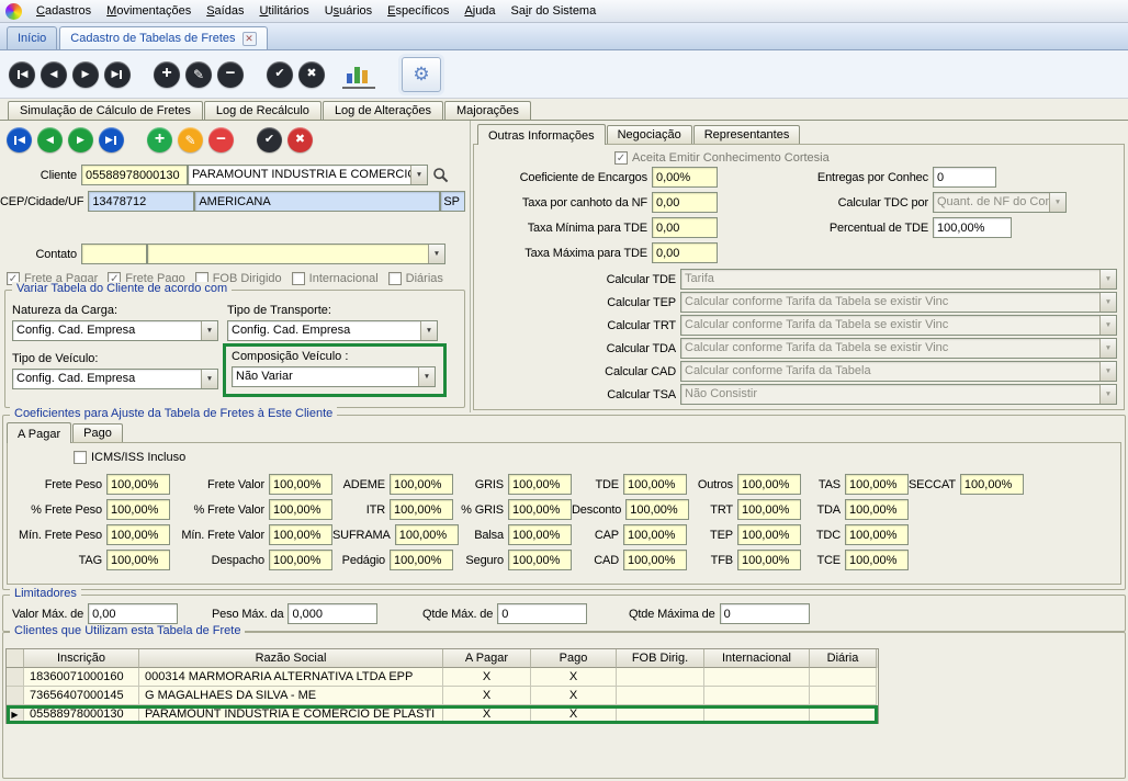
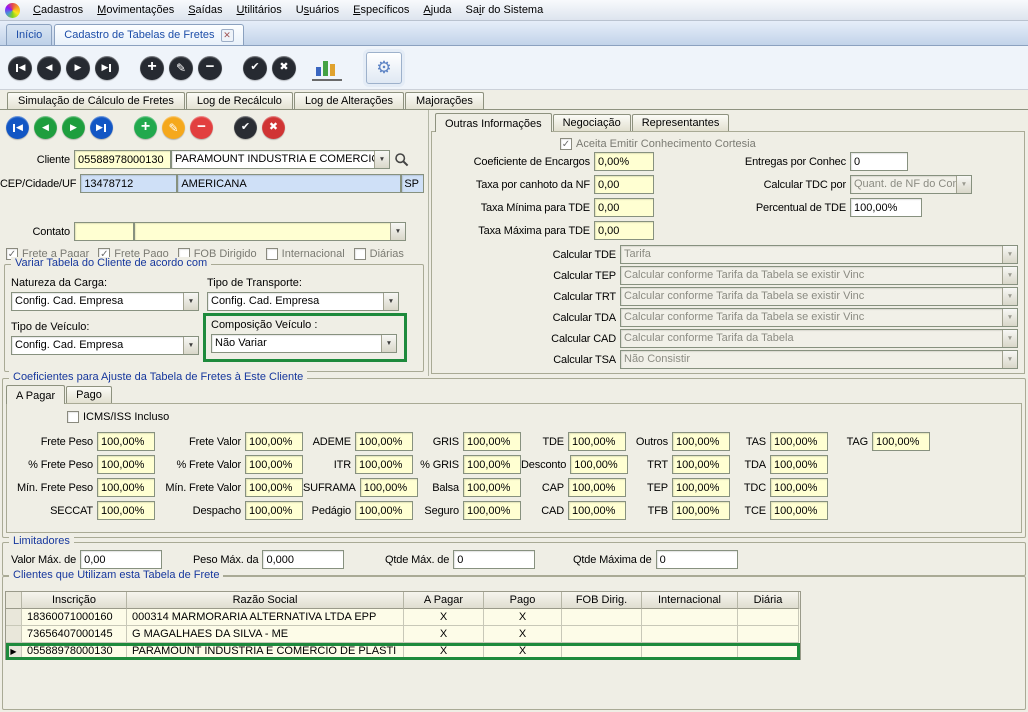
  Cadastros
  Movimentações
  Saídas
  Utilitários
  Usuários
  Específicos
  Ajuda
  Sair do Sistema
  Início
  Cadastro de Tabelas de Fretes
  ✕
  ◀
  ◀
  ▶
  ▶
  +
  ✎
  −
  ✔
  ✖
  ⚙
  Simulação de Cálculo de Fretes
  Log de Recálculo
  Log de Alterações
  Majorações
  ◀
  ◀
  ▶
  ▶
  +
  ✎
  −
  ✔
  ✖
  Cliente
  05588978000130
  PARAMOUNT INDUSTRIA E COMERCI
  CEP/Cidade/UF
  13478712
  AMERICANA
  SP
  Contato
  ✓
  Frete a Pagar
  ✓
  Frete Pago
  FOB Dirigido
  Internacional
  Diárias
  Variar Tabela do Cliente de acordo com
  Natureza da Carga:
  Config. Cad. Empresa
  Tipo de Transporte:
  Config. Cad. Empresa
  Tipo de Veículo:
  Config. Cad. Empresa
  Composição Veículo :
  Não Variar
  Outras Informações
  Negociação
  Representantes
  ✓
  Aceita Emitir Conhecimento Cortesia
  Coeficiente de Encargos
  0,00%
  Taxa por canhoto da NF
  0,00
  Taxa Mínima para TDE
  0,00
  Taxa Máxima para TDE
  0,00
  Entregas por Conhec
  0
  Calcular TDC por
  Quant. de NF do Co
  Percentual de TDE
  100,00%
  Calcular TDE
  Tarifa
  Calcular TEP
  Calcular conforme Tarifa da Tabela se existir Vinc
  Calcular TRT
  Calcular conforme Tarifa da Tabela se existir Vinc
  Calcular TDA
  Calcular conforme Tarifa da Tabela se existir Vinc
  Calcular CAD
  Calcular conforme Tarifa da Tabela
  Calcular TSA
  Não Consistir
  Coeficientes para Ajuste da Tabela de Fretes à Este Cliente
  A Pagar
  Pago
  ICMS/ISS Incluso
  Frete Peso
  100,00%
  Frete Valor
  100,00%
  ADEME
  100,00%
  GRIS
  100,00%
  TDE
  100,00%
  Outros
  100,00%
  TAS
  100,00%
- SECCAT
+ TAG
  100,00%
  % Frete Peso
  100,00%
  % Frete Valor
  100,00%
  ITR
  100,00%
  % GRIS
  100,00%
  Desconto
  100,00%
  TRT
  100,00%
  TDA
  100,00%
  Mín. Frete Peso
  100,00%
  Mín. Frete Valor
  100,00%
  SUFRAMA
  100,00%
  Balsa
  100,00%
  CAP
  100,00%
  TEP
  100,00%
  TDC
  100,00%
- TAG
+ SECCAT
  100,00%
  Despacho
  100,00%
  Pedágio
  100,00%
  Seguro
  100,00%
  CAD
  100,00%
  TFB
  100,00%
  TCE
  100,00%
  Limitadores
  Valor Máx. de
  0,00
  Peso Máx. da
  0,000
  Qtde Máx. de
  0
  Qtde Máxima de
  0
  Clientes que Utilizam esta Tabela de Frete
  Inscrição
  Razão Social
  A Pagar
  Pago
  FOB Dirig.
  Internacional
  Diária
  18360071000160
  000314 MARMORARIA ALTERNATIVA LTDA EPP
  X
  X
  73656407000145
  G MAGALHAES DA SILVA - ME
  X
  X
  ▶
  05588978000130
  PARAMOUNT INDUSTRIA E COMERCIO DE PLASTI
  X
  X
